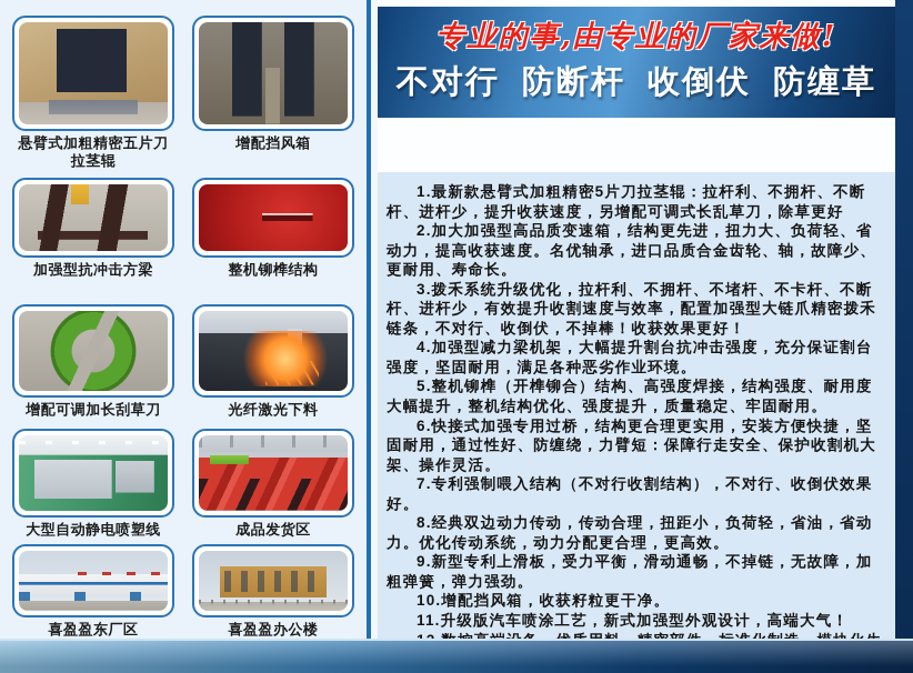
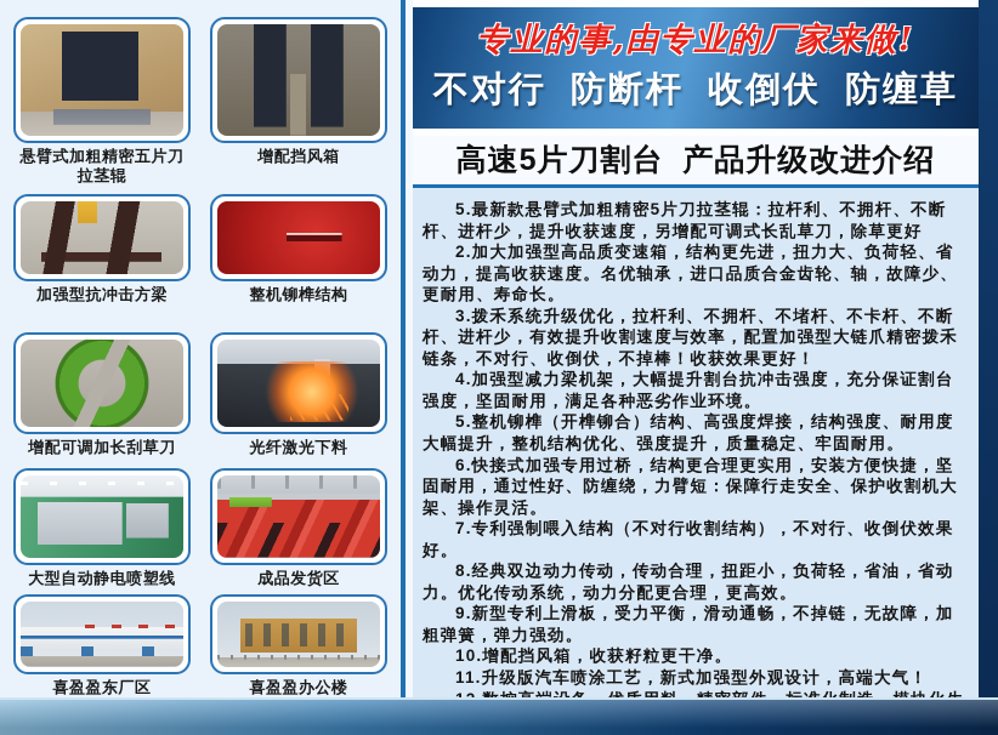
  悬臂式加粗精密五片刀拉茎辊
  增配挡风箱
  加强型抗冲击方梁
  整机铆榫结构
  增配可调加长刮草刀
  光纤激光下料
  大型自动静电喷塑线
  成品发货区
  喜盈盈东厂区
  喜盈盈办公楼
  专业的事,由专业的厂家来做!
  不对行 防断杆 收倒伏 防缠草
+ 高速5片刀割台 产品升级改进介绍
- 1.最新款悬臂式加粗精密5片刀拉茎辊：拉杆利、不拥杆、不断杆、进杆少，提升收获速度，另增配可调式长乱草刀，除草更好
+ 5.最新款悬臂式加粗精密5片刀拉茎辊：拉杆利、不拥杆、不断杆、进杆少，提升收获速度，另增配可调式长乱草刀，除草更好
  2.加大加强型高品质变速箱，结构更先进，扭力大、负荷轻、省动力，提高收获速度。名优轴承，进口品质合金齿轮、轴，故障少、更耐用、寿命长。
  3.拨禾系统升级优化，拉杆利、不拥杆、不堵杆、不卡杆、不断杆、进杆少，有效提升收割速度与效率，配置加强型大链爪精密拨禾链条，不对行、收倒伏，不掉棒！收获效果更好！
  4.加强型减力梁机架，大幅提升割台抗冲击强度，充分保证割台强度，坚固耐用，满足各种恶劣作业环境。
  5.整机铆榫（开榫铆合）结构、高强度焊接，结构强度、耐用度大幅提升，整机结构优化、强度提升，质量稳定、牢固耐用。
  6.快接式加强专用过桥，结构更合理更实用，安装方便快捷，坚固耐用，通过性好、防缠绕，力臂短：保障行走安全、保护收割机大架、操作灵活。
  7.专利强制喂入结构（不对行收割结构），不对行、收倒伏效果好。
  8.经典双边动力传动，传动合理，扭距小，负荷轻，省油，省动力。优化传动系统，动力分配更合理，更高效。
  9.新型专利上滑板，受力平衡，滑动通畅，不掉链，无故障，加粗弹簧，弹力强劲。
  10.增配挡风箱，收获籽粒更干净。
  11.升级版汽车喷涂工艺，新式加强型外观设计，高端大气！
